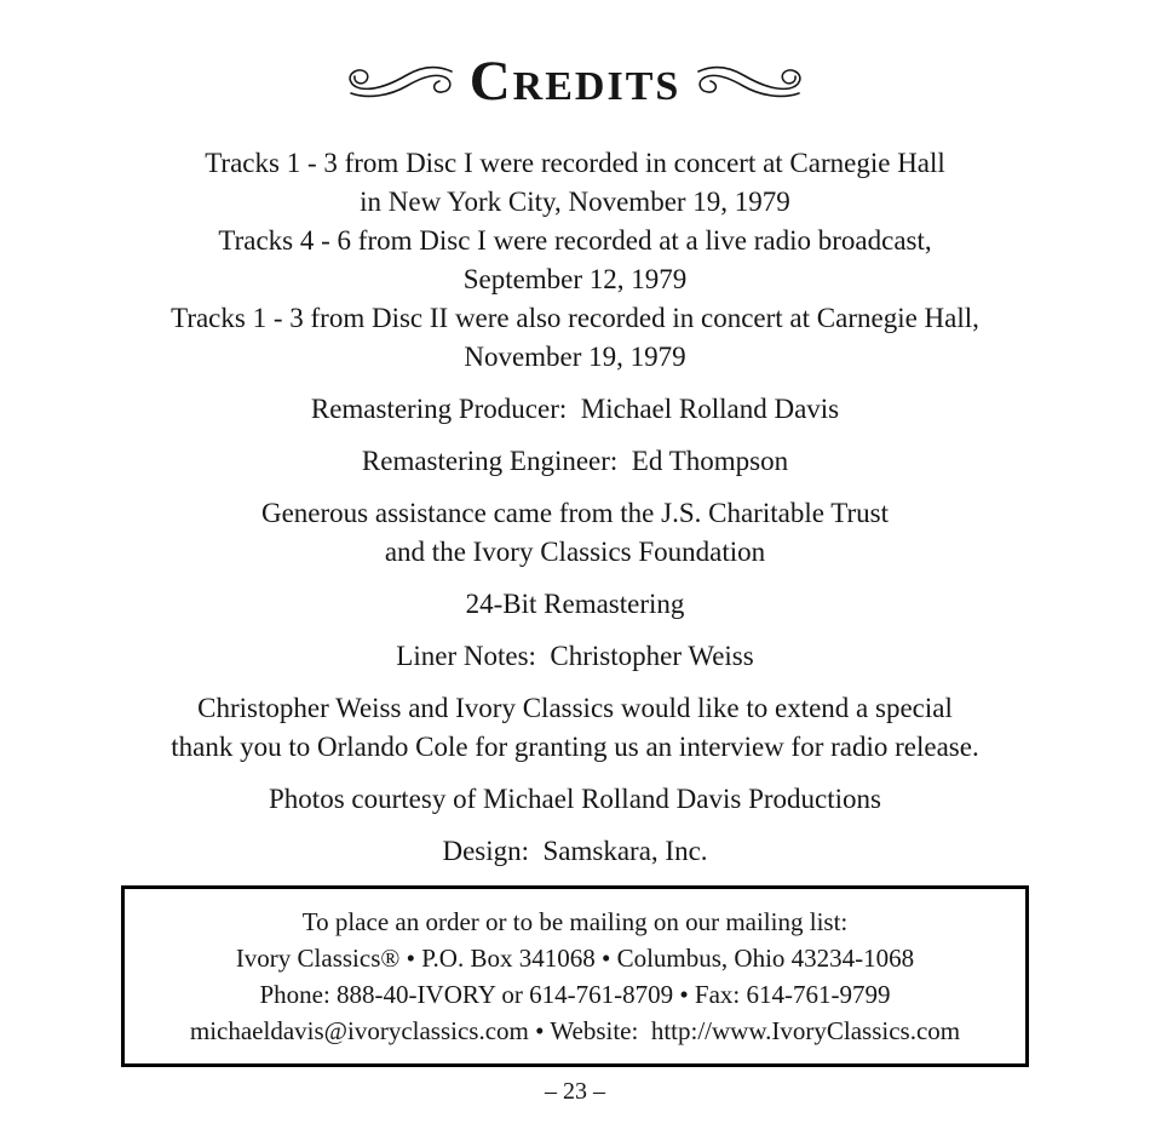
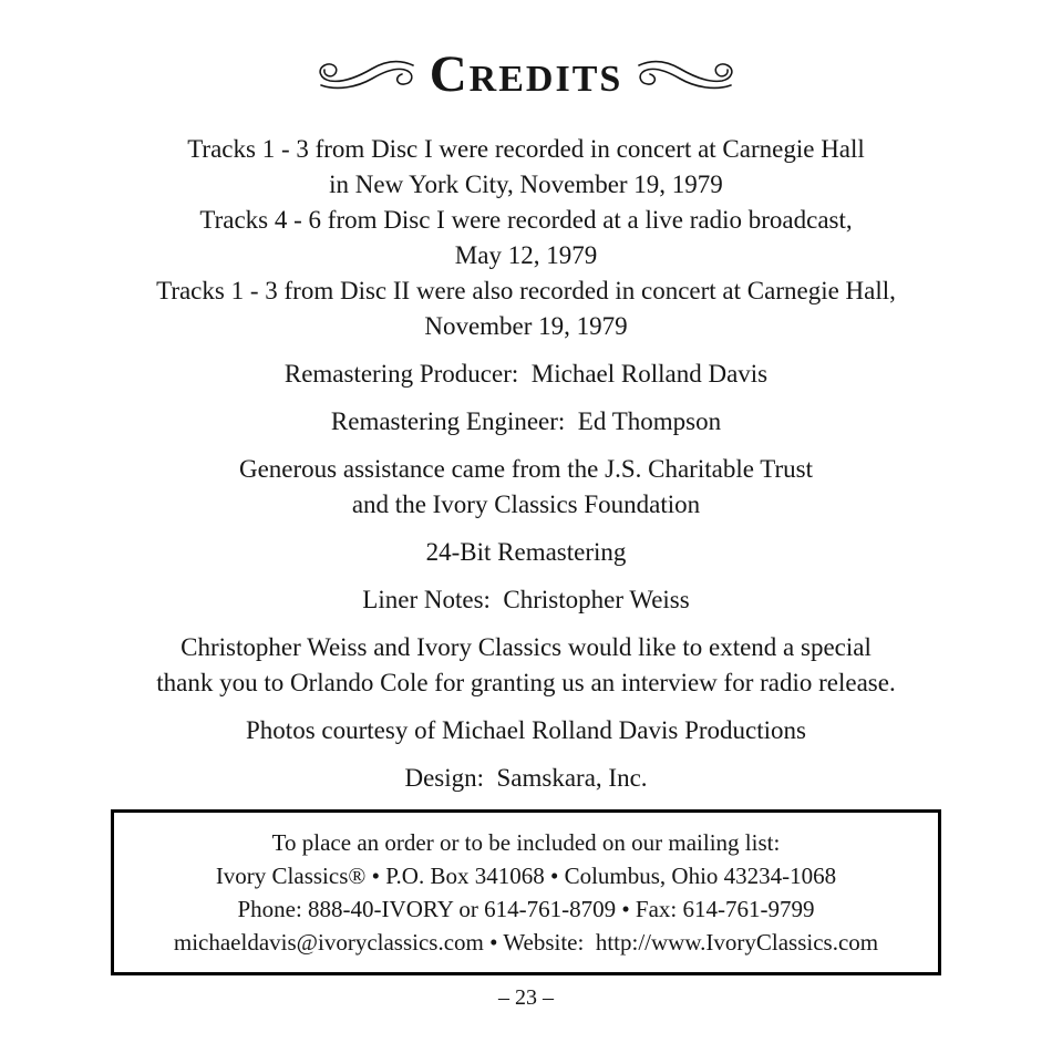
  CREDITS
  Tracks 1 - 3 from Disc I were recorded in concert at Carnegie Hall
  in New York City, November 19, 1979
  Tracks 4 - 6 from Disc I were recorded at a live radio broadcast,
- September 12, 1979
+ May 12, 1979
  Tracks 1 - 3 from Disc II were also recorded in concert at Carnegie Hall,
  November 19, 1979
  Remastering Producer: Michael Rolland Davis
  Remastering Engineer: Ed Thompson
  Generous assistance came from the J.S. Charitable Trust
  and the Ivory Classics Foundation
  24-Bit Remastering
  Liner Notes: Christopher Weiss
  Christopher Weiss and Ivory Classics would like to extend a special
  thank you to Orlando Cole for granting us an interview for radio release.
  Photos courtesy of Michael Rolland Davis Productions
  Design: Samskara, Inc.
- To place an order or to be mailing on our mailing list:
+ To place an order or to be included on our mailing list:
  Ivory Classics® • P.O. Box 341068 • Columbus, Ohio 43234-1068
  Phone: 888-40-IVORY or 614-761-8709 • Fax: 614-761-9799
  michaeldavis@ivoryclassics.com • Website: http://www.IvoryClassics.com
  – 23 –
